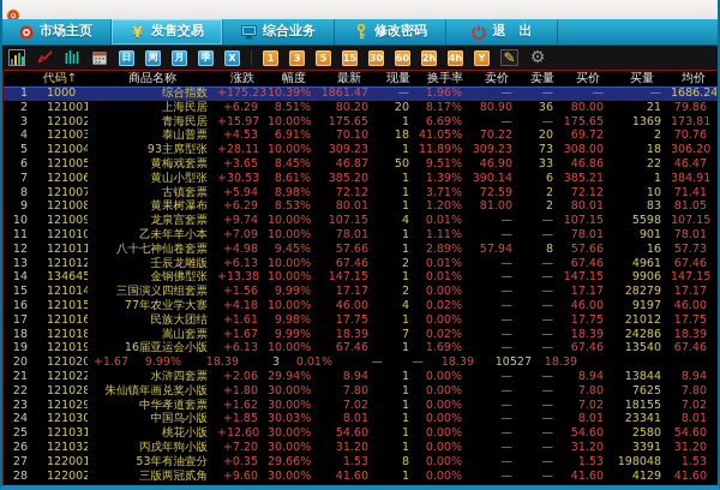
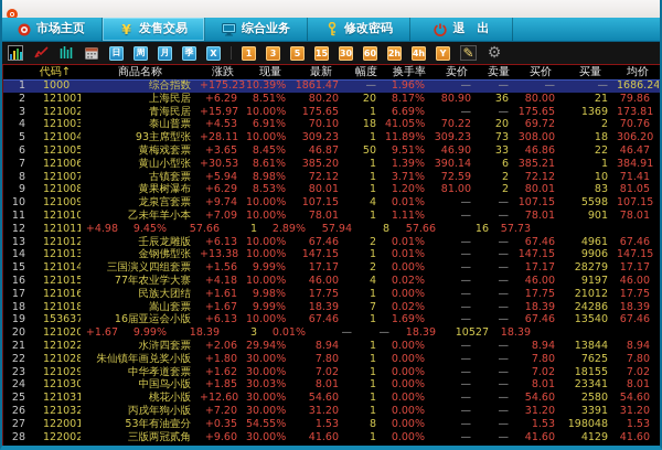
  市场主页
  ¥
  发售交易
  综合业务
  修改密码
  退 出
  日
  周
  月
  季
  X
  1
  3
  5
  15
  30
  60
  2h
  4h
  Y
  ✎
  ⚙
  代码↑
  商品名称
  涨跌
- 幅度
+ 现量
  最新
- 现量
+ 幅度
  换手率
  卖价
  卖量
  买价
  买量
  均价
  1
  1000
  综合指数
  +175.23
  10.39%
  1861.47
  —
  1.96%
  —
  —
  —
  —
  1686.24
  2
  121001
  上海民居
  +6.29
  8.51%
  80.20
  20
  8.17%
  80.90
  36
  80.00
  21
  79.86
  3
  121002
  青海民居
  +15.97
  10.00%
  175.65
  1
  6.69%
  —
  —
  175.65
  1369
  173.81
  4
  121003
  泰山普票
  +4.53
  6.91%
  70.10
  18
  41.05%
  70.22
  20
  69.72
  2
  70.76
  5
  121004
  93主席型张
  +28.11
  10.00%
  309.23
  1
  11.89%
  309.23
  73
  308.00
  18
  306.20
  6
  121005
  黄梅戏套票
  +3.65
  8.45%
  46.87
  50
  9.51%
  46.90
  33
  46.86
  22
  46.47
  7
  121006
  黄山小型张
  +30.53
  8.61%
  385.20
  1
  1.39%
  390.14
  6
  385.21
  1
  384.91
  8
  121007
  古镇套票
  +5.94
  8.98%
  72.12
  1
  3.71%
  72.59
  2
  72.12
  10
  71.41
  9
  121008
  黄果树瀑布
  +6.29
  8.53%
  80.01
  1
  1.20%
  81.00
  2
  80.01
  83
  81.05
  10
  121009
  龙泉宫套票
  +9.74
  10.00%
  107.15
  4
  0.01%
  —
  —
  107.15
  5598
  107.15
  11
  121010
  乙未年羊小本
  +7.09
  10.00%
  78.01
  1
  1.11%
  —
  —
  78.01
  901
  78.01
  12
  121011
- 八十七神仙卷套票
  +4.98
  9.45%
  57.66
  1
  2.89%
  57.94
  8
  57.66
  16
  57.73
  13
  121012
  壬辰龙雕版
  +6.13
  10.00%
  67.46
  2
  0.01%
  —
  —
  67.46
  4961
  67.46
  14
- 134645
+ 121013
  金钢佛型张
  +13.38
  10.00%
  147.15
  1
  0.01%
  —
  —
  147.15
  9906
  147.15
  15
  121014
  三国演义四组套票
  +1.56
  9.99%
  17.17
  2
  0.00%
  —
  —
  17.17
  28279
  17.17
  16
  121015
  77年农业学大寨
  +4.18
  10.00%
  46.00
  4
  0.02%
  —
  —
  46.00
  9197
  46.00
  17
  121016
  民族大团结
  +1.61
  9.98%
  17.75
  1
  0.00%
  —
  —
  17.75
  21012
  17.75
  18
  121018
  嵩山套票
  +1.67
  9.99%
  18.39
  7
  0.02%
  —
  —
  18.39
  24286
  18.39
  19
- 121019
+ 153637
  16届亚运会小版
  +6.13
  10.00%
  67.46
  1
  1.69%
  —
  —
  67.46
  13540
  67.46
  20
  121020
  +1.67
  9.99%
  18.39
  3
  0.01%
  —
  —
  18.39
  10527
  18.39
  21
  121022
  水浒四套票
  +2.06
  29.94%
  8.94
  1
  0.00%
  —
  —
  8.94
  13844
  8.94
  22
  121028
  朱仙镇年画兑奖小版
  +1.80
  30.00%
  7.80
  1
  0.00%
  —
  —
  7.80
  7625
  7.80
  23
  121029
  中华孝道套票
  +1.62
  30.00%
  7.02
  1
  0.00%
  —
  —
  7.02
  18155
  7.02
  24
  121030
  中国鸟小版
  +1.85
  30.03%
  8.01
  1
  0.00%
  —
  —
  8.01
  23341
  8.01
  25
  121031
  桃花小版
  +12.60
  30.00%
  54.60
  1
  0.00%
  —
  —
  54.60
  2580
  54.60
  26
  121032
  丙戌年狗小版
  +7.20
  30.00%
  31.20
  1
  0.00%
  —
  —
  31.20
  3391
  31.20
  27
  122001
  53年有油壹分
  +0.35
- 29.66%
+ 54.55%
  1.53
  8
  0.00%
  —
  —
  1.53
  198048
  1.53
  28
  122002
  三版两冠贰角
  +9.60
  30.00%
  41.60
  1
  0.00%
  —
  —
  41.60
  4129
  41.60
